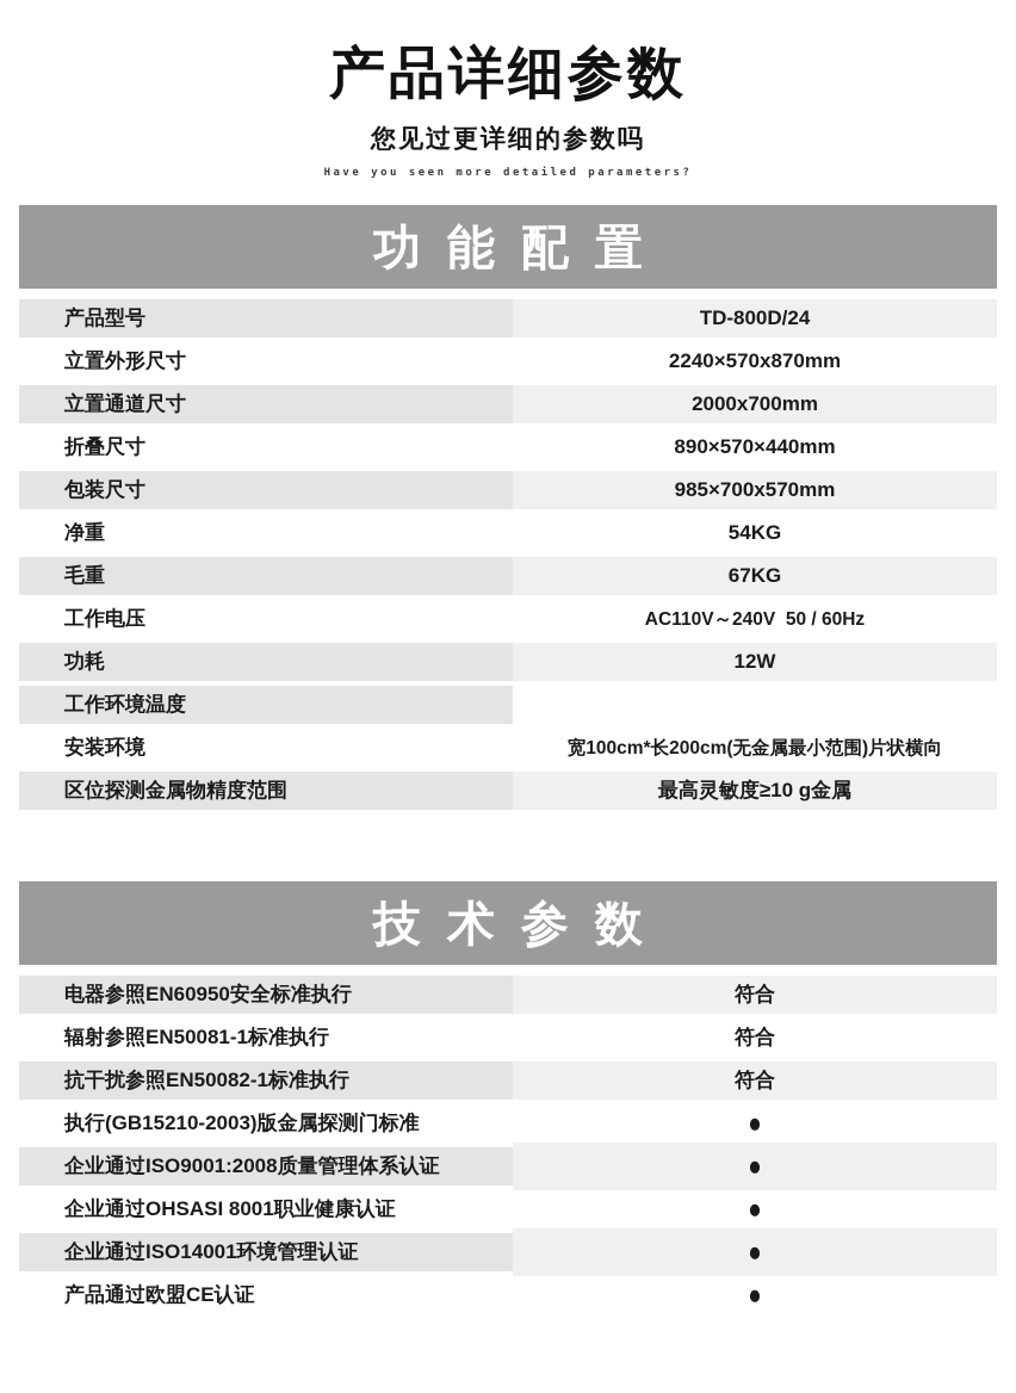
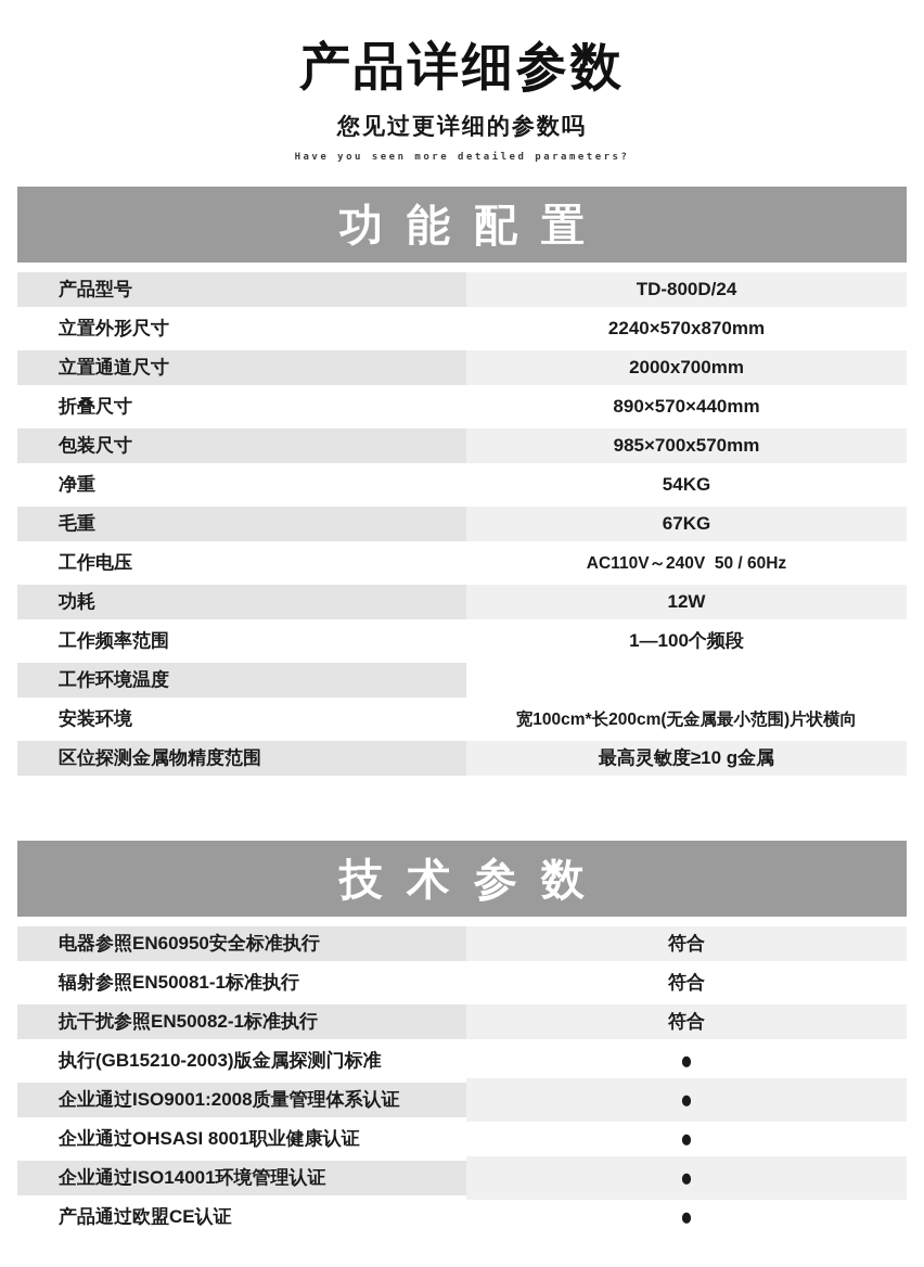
  产品详细参数
  您见过更详细的参数吗
  Have you seen more detailed parameters?
  功能配置
  产品型号
  TD-800D/24
  立置外形尺寸
  2240×570x870mm
  立置通道尺寸
  2000x700mm
  折叠尺寸
  890×570×440mm
  包装尺寸
  985×700x570mm
  净重
  54KG
  毛重
  67KG
  工作电压
  AC110V～240V 50 / 60Hz
  功耗
  12W
+ 工作频率范围
+ 1—100个频段
  工作环境温度
  安装环境
  宽100cm*长200cm(无金属最小范围)片状横向
  区位探测金属物精度范围
  最高灵敏度≥10 g金属
  技术参数
  电器参照EN60950安全标准执行
  符合
  辐射参照EN50081-1标准执行
  符合
  抗干扰参照EN50082-1标准执行
  符合
  执行(GB15210-2003)版金属探测门标准
  ●
  企业通过ISO9001:2008质量管理体系认证
  ●
  企业通过OHSASI 8001职业健康认证
  ●
  企业通过ISO14001环境管理认证
  ●
  产品通过欧盟CE认证
  ●
